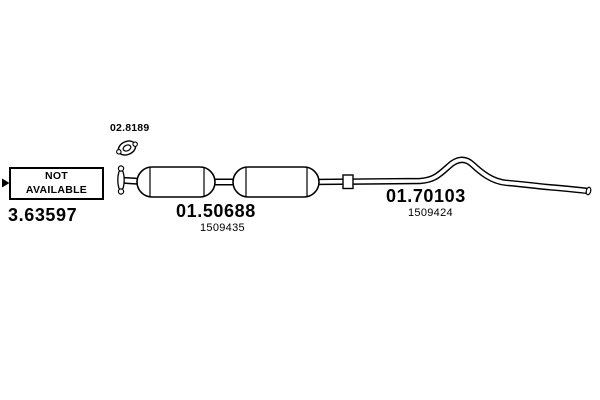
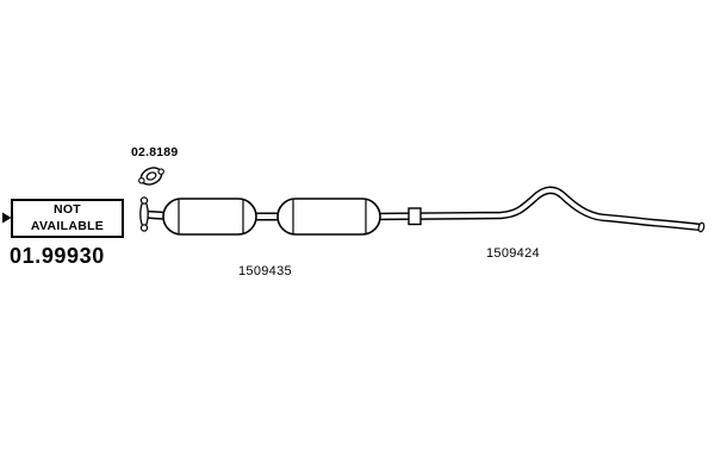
  NOT
  AVAILABLE
- 3.63597
+ 01.99930
  02.8189
- 01.50688
  1509435
- 01.70103
  1509424
